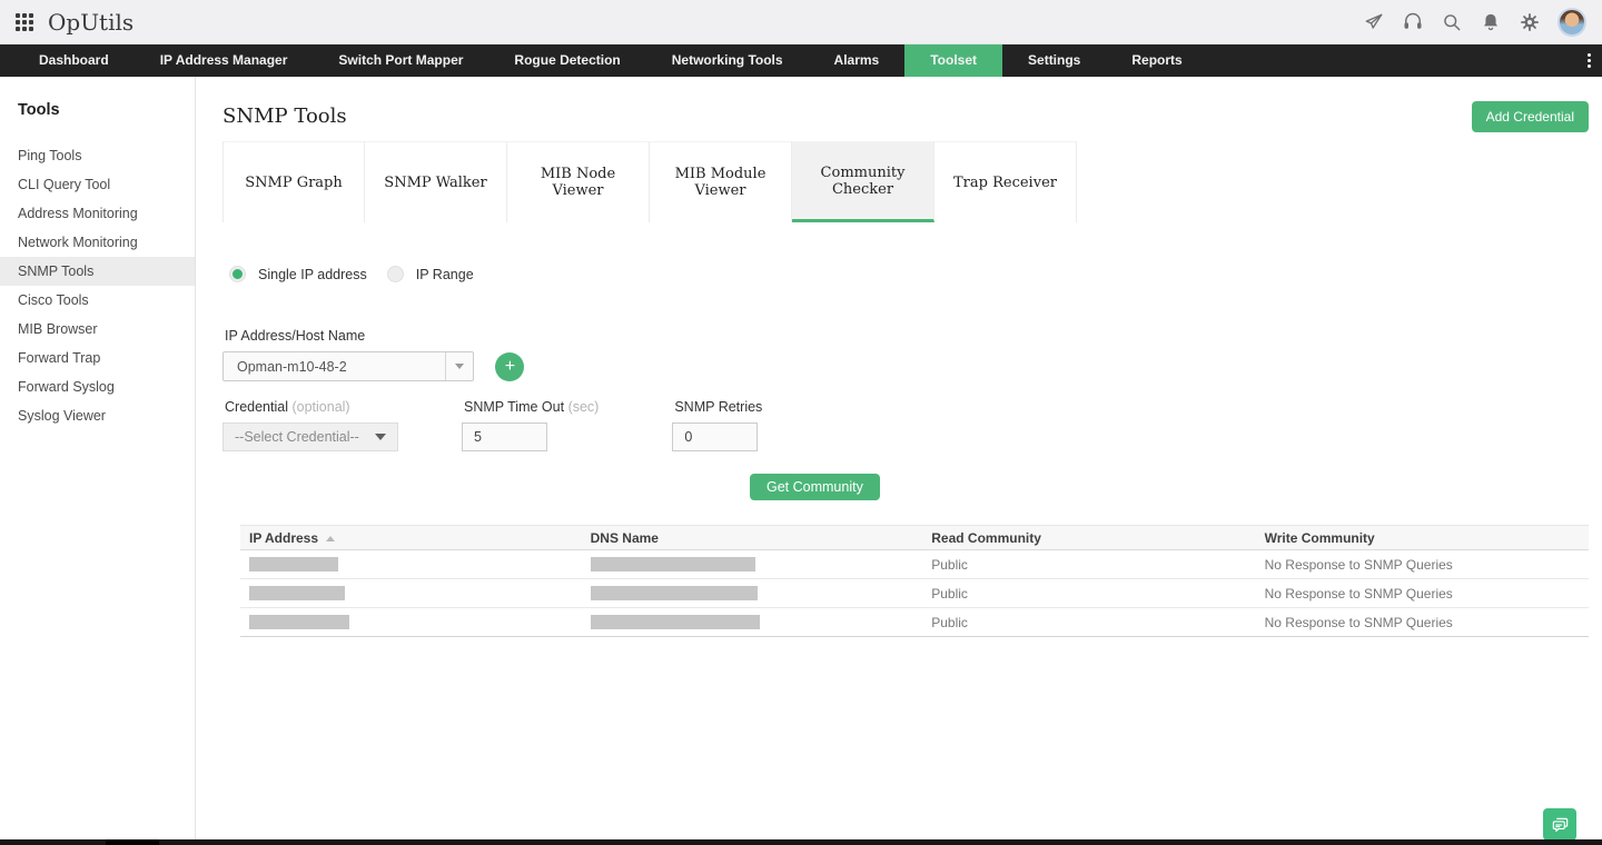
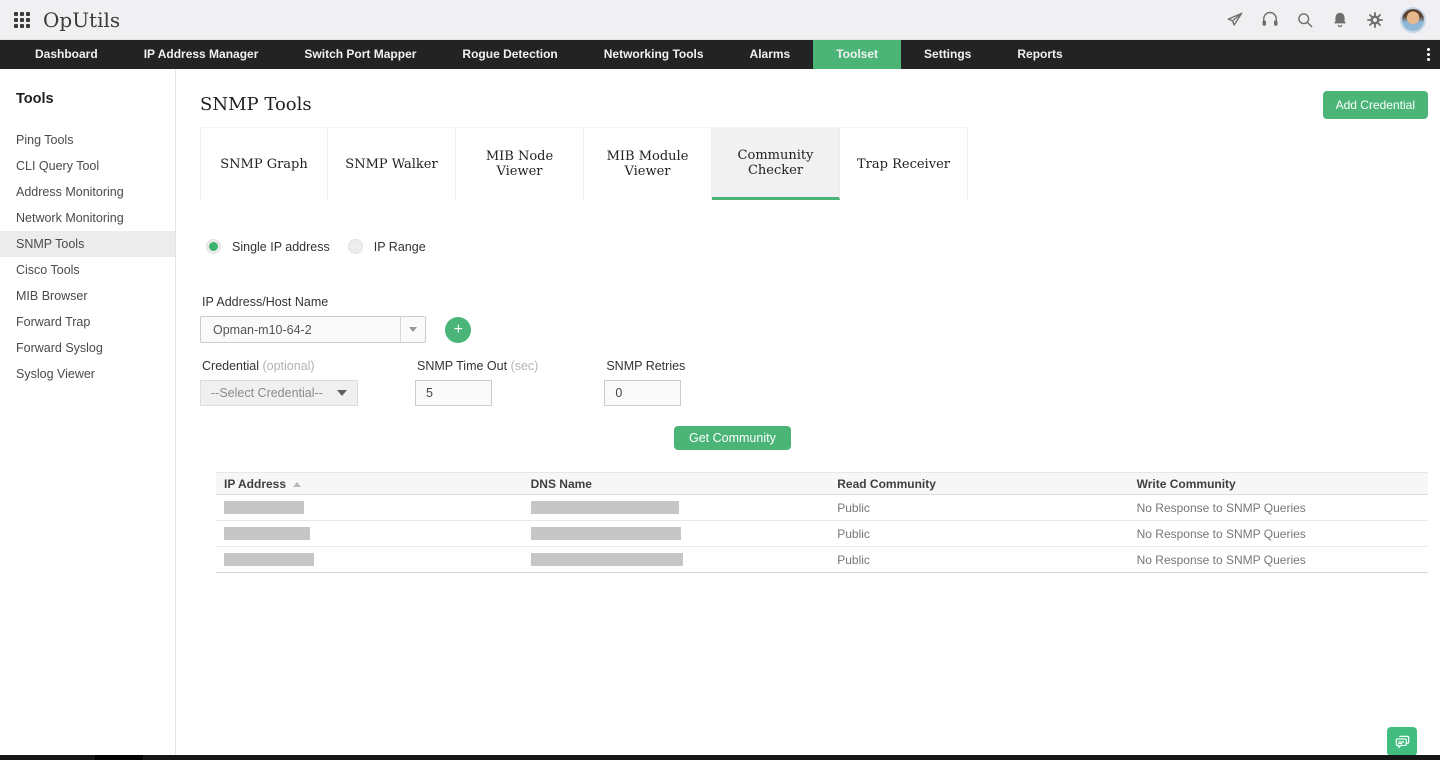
  OpUtils
  Dashboard
  IP Address Manager
  Switch Port Mapper
  Rogue Detection
  Networking Tools
  Alarms
  Toolset
  Settings
  Reports
  Tools
  Ping Tools
  CLI Query Tool
  Address Monitoring
  Network Monitoring
  SNMP Tools
  Cisco Tools
  MIB Browser
  Forward Trap
  Forward Syslog
  Syslog Viewer
  SNMP Tools
  Add Credential
  SNMP Graph
  SNMP Walker
  MIB Node Viewer
  MIB Module Viewer
  Community Checker
  Trap Receiver
  Single IP address
  IP Range
  IP Address/Host Name
- Opman-m10-48-2
+ Opman-m10-64-2
  +
  Credential (optional)
  --Select Credential--
  SNMP Time Out (sec)
  5
  SNMP Retries
  0
  Get Community
  IP Address
  DNS Name
  Read Community
  Write Community
  Public
  No Response to SNMP Queries
  Public
  No Response to SNMP Queries
  Public
  No Response to SNMP Queries
